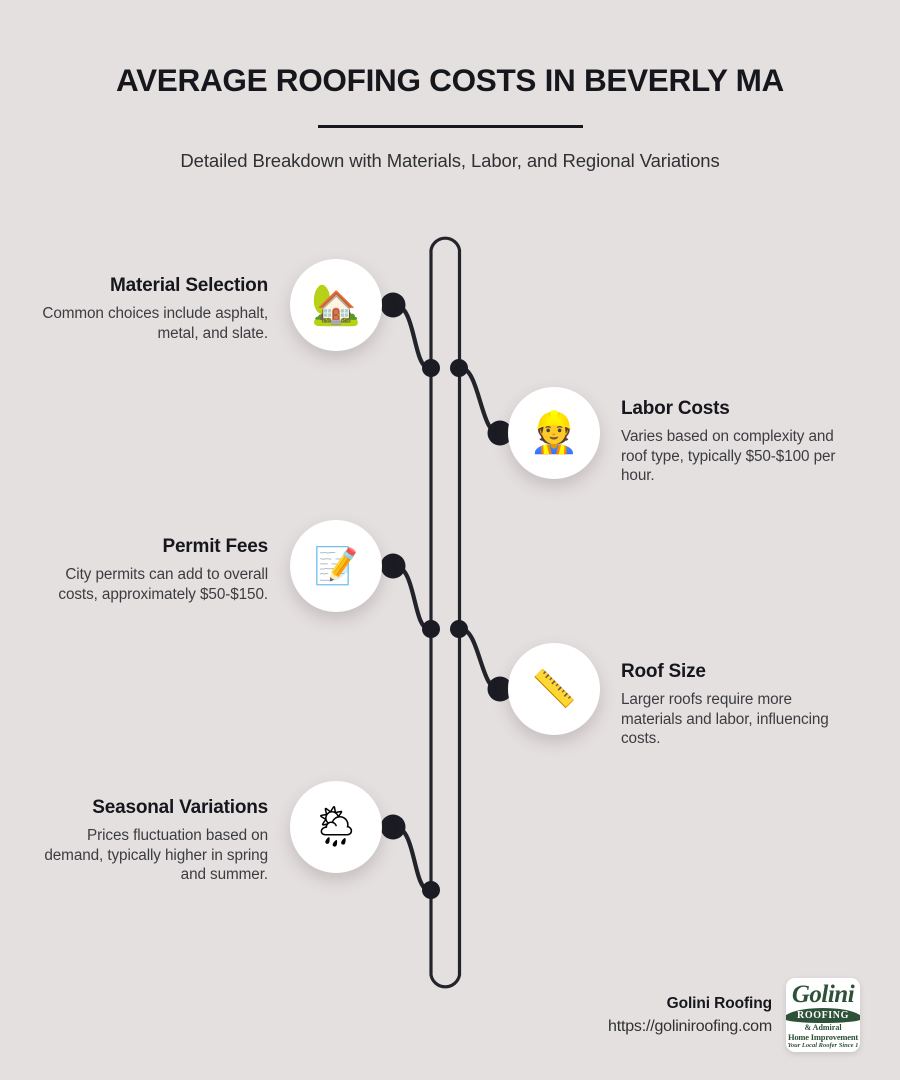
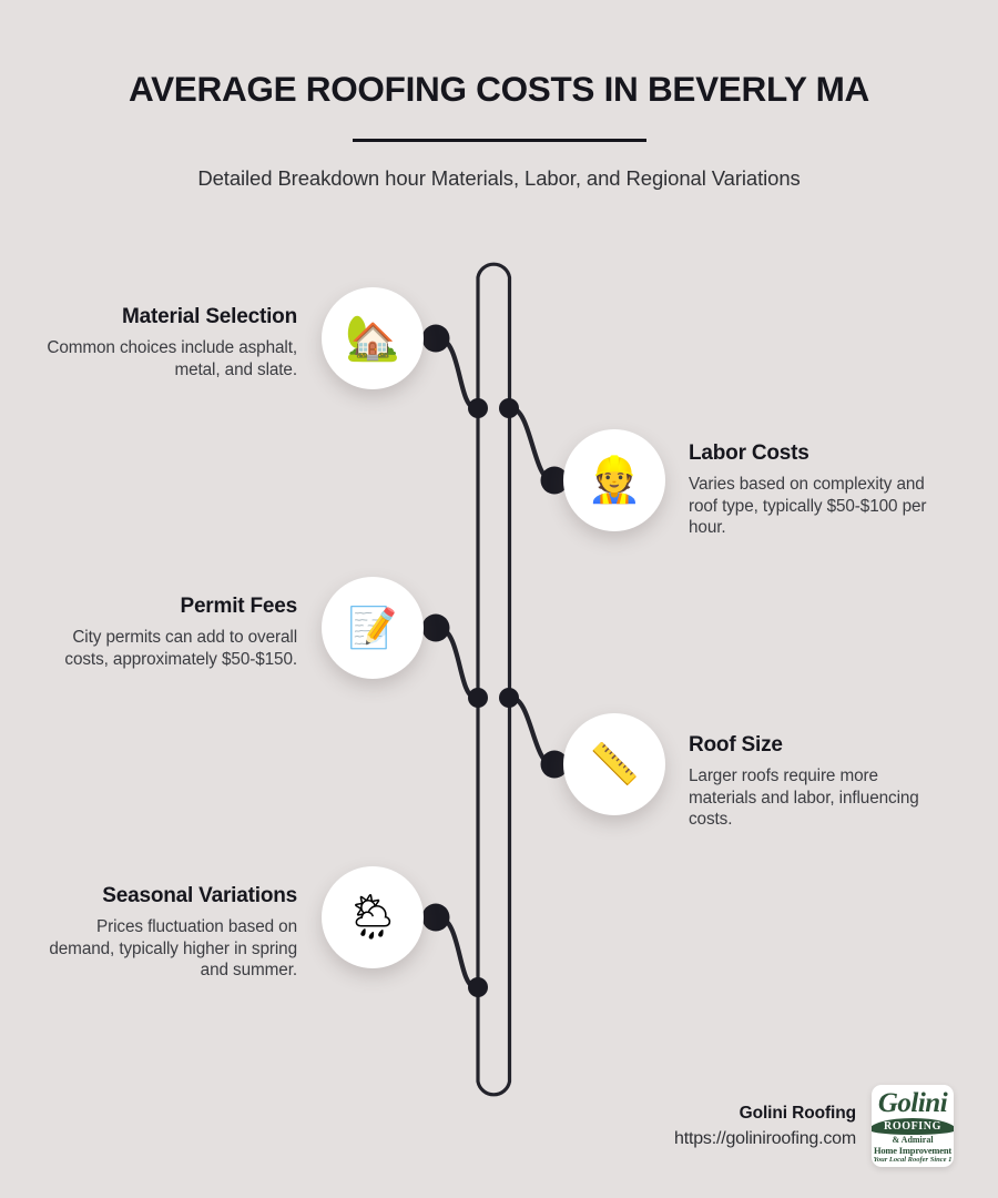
  AVERAGE ROOFING COSTS IN BEVERLY MA
- Detailed Breakdown with Materials, Labor, and Regional Variations
+ Detailed Breakdown hour Materials, Labor, and Regional Variations
  🏡
  Material Selection
  Common choices include asphalt, metal, and slate.
  👷
  Labor Costs
  Varies based on complexity and roof type, typically $50-$100 per hour.
  📝
  Permit Fees
  City permits can add to overall costs, approximately $50-$150.
  📏
  Roof Size
  Larger roofs require more materials and labor, influencing costs.
  🌦
  Seasonal Variations
  Prices fluctuation based on demand, typically higher in spring and summer.
  Golini Roofing
  https://goliniroofing.com
  Golini
  ROOFING
  & Admiral
  Home Improvement
